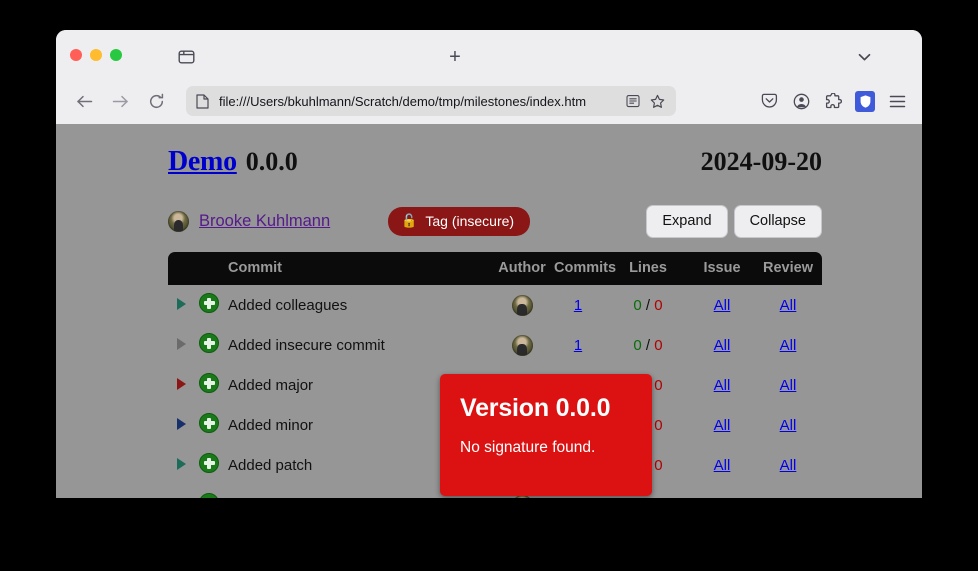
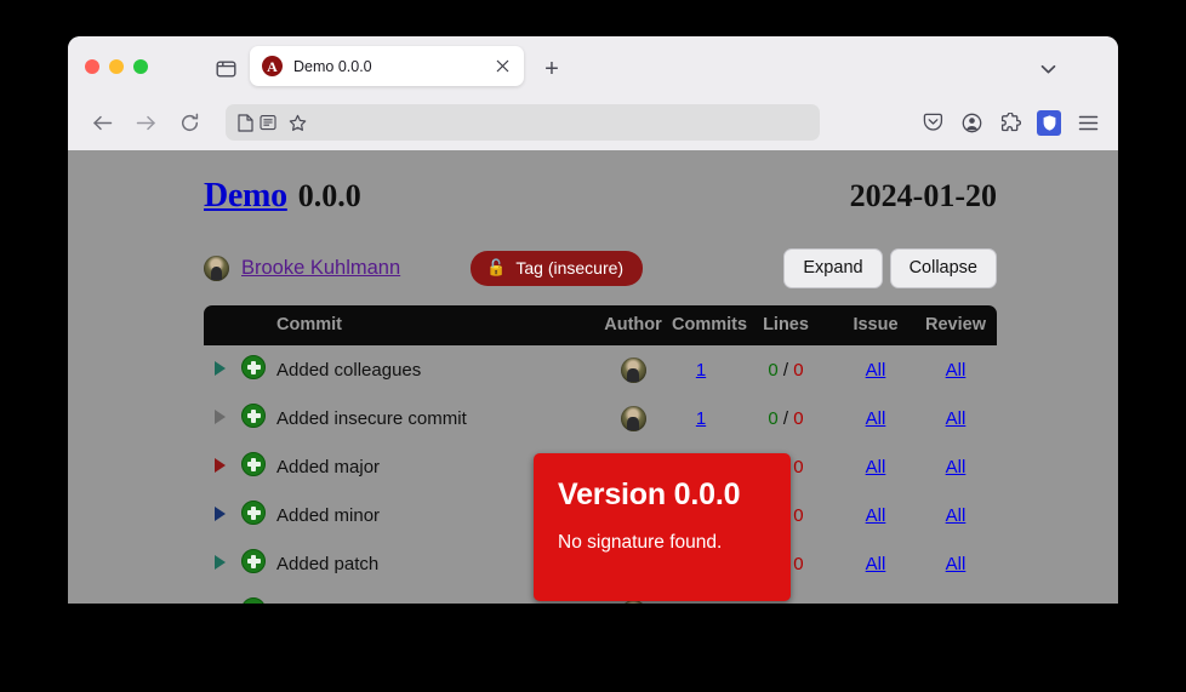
+ A
+ Demo 0.0.0
  +
- file:///Users/bkuhlmann/Scratch/demo/tmp/milestones/index.htm
  Demo
  0.0.0
- 2024-09-20
+ 2024-01-20
  Brooke Kuhlmann
  🔓
  Tag (insecure)
  Expand
  Collapse
  		Commit	Author	Commits	Lines	Issue	Review
  		Added colleagues		1	0 / 0	All	All
  		Added insecure commit		1	0 / 0	All	All
  		Added major			0	All	All
  		Added minor			0	All	All
  		Added patch			0	All	All
  Version 0.0.0
  No signature found.
